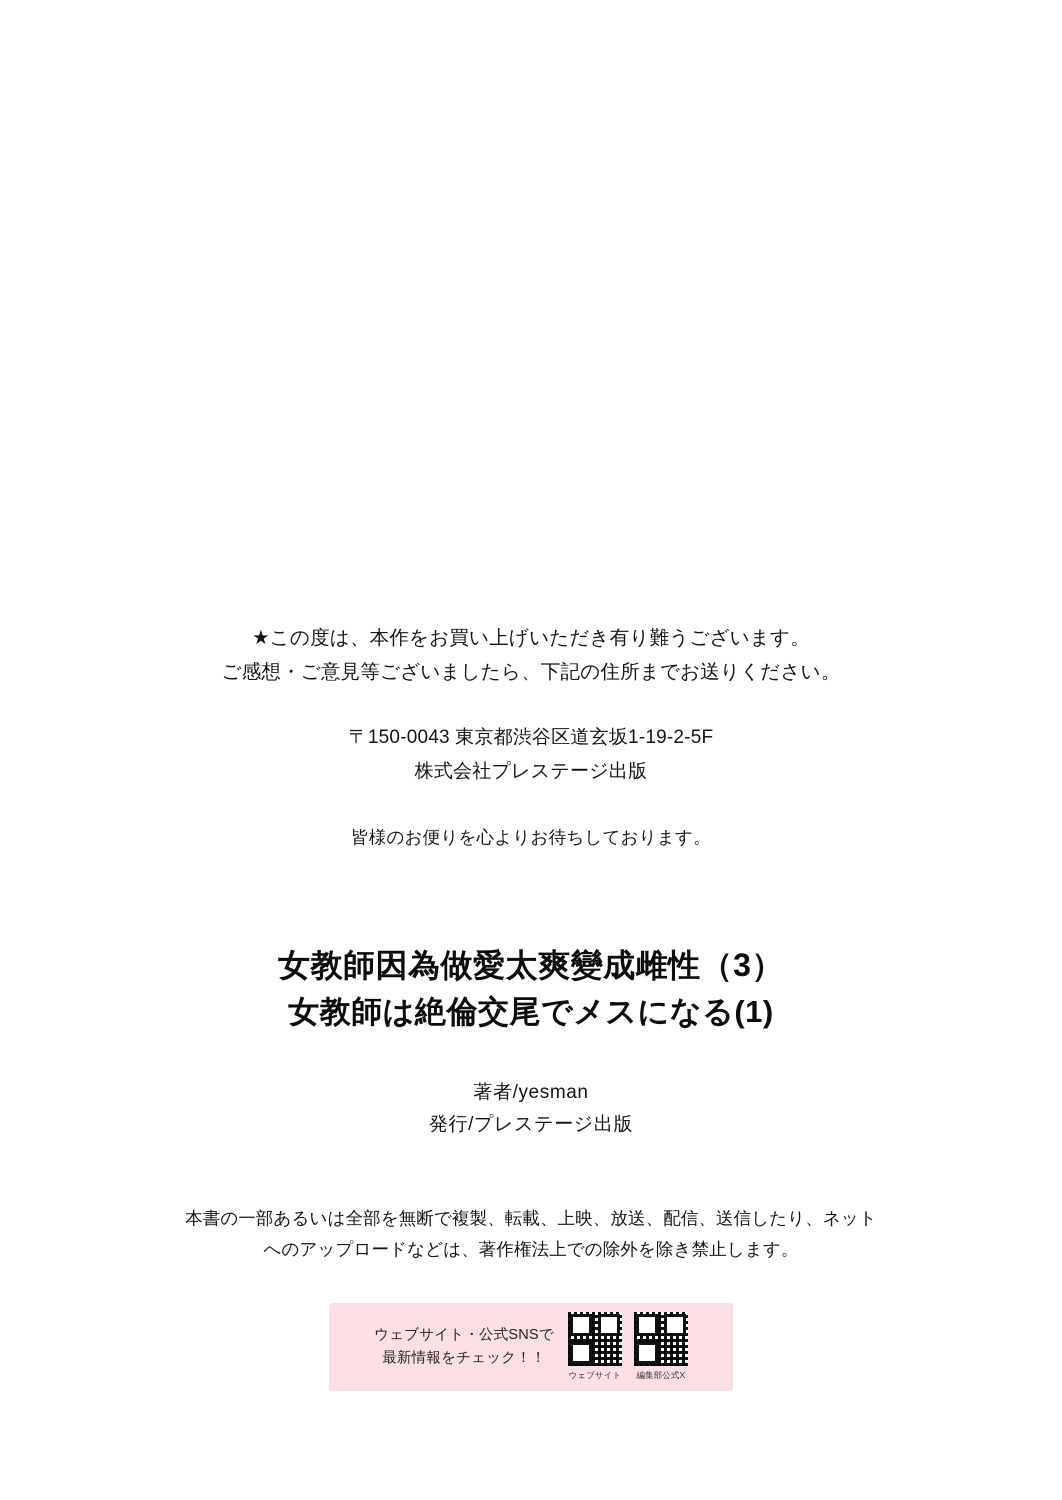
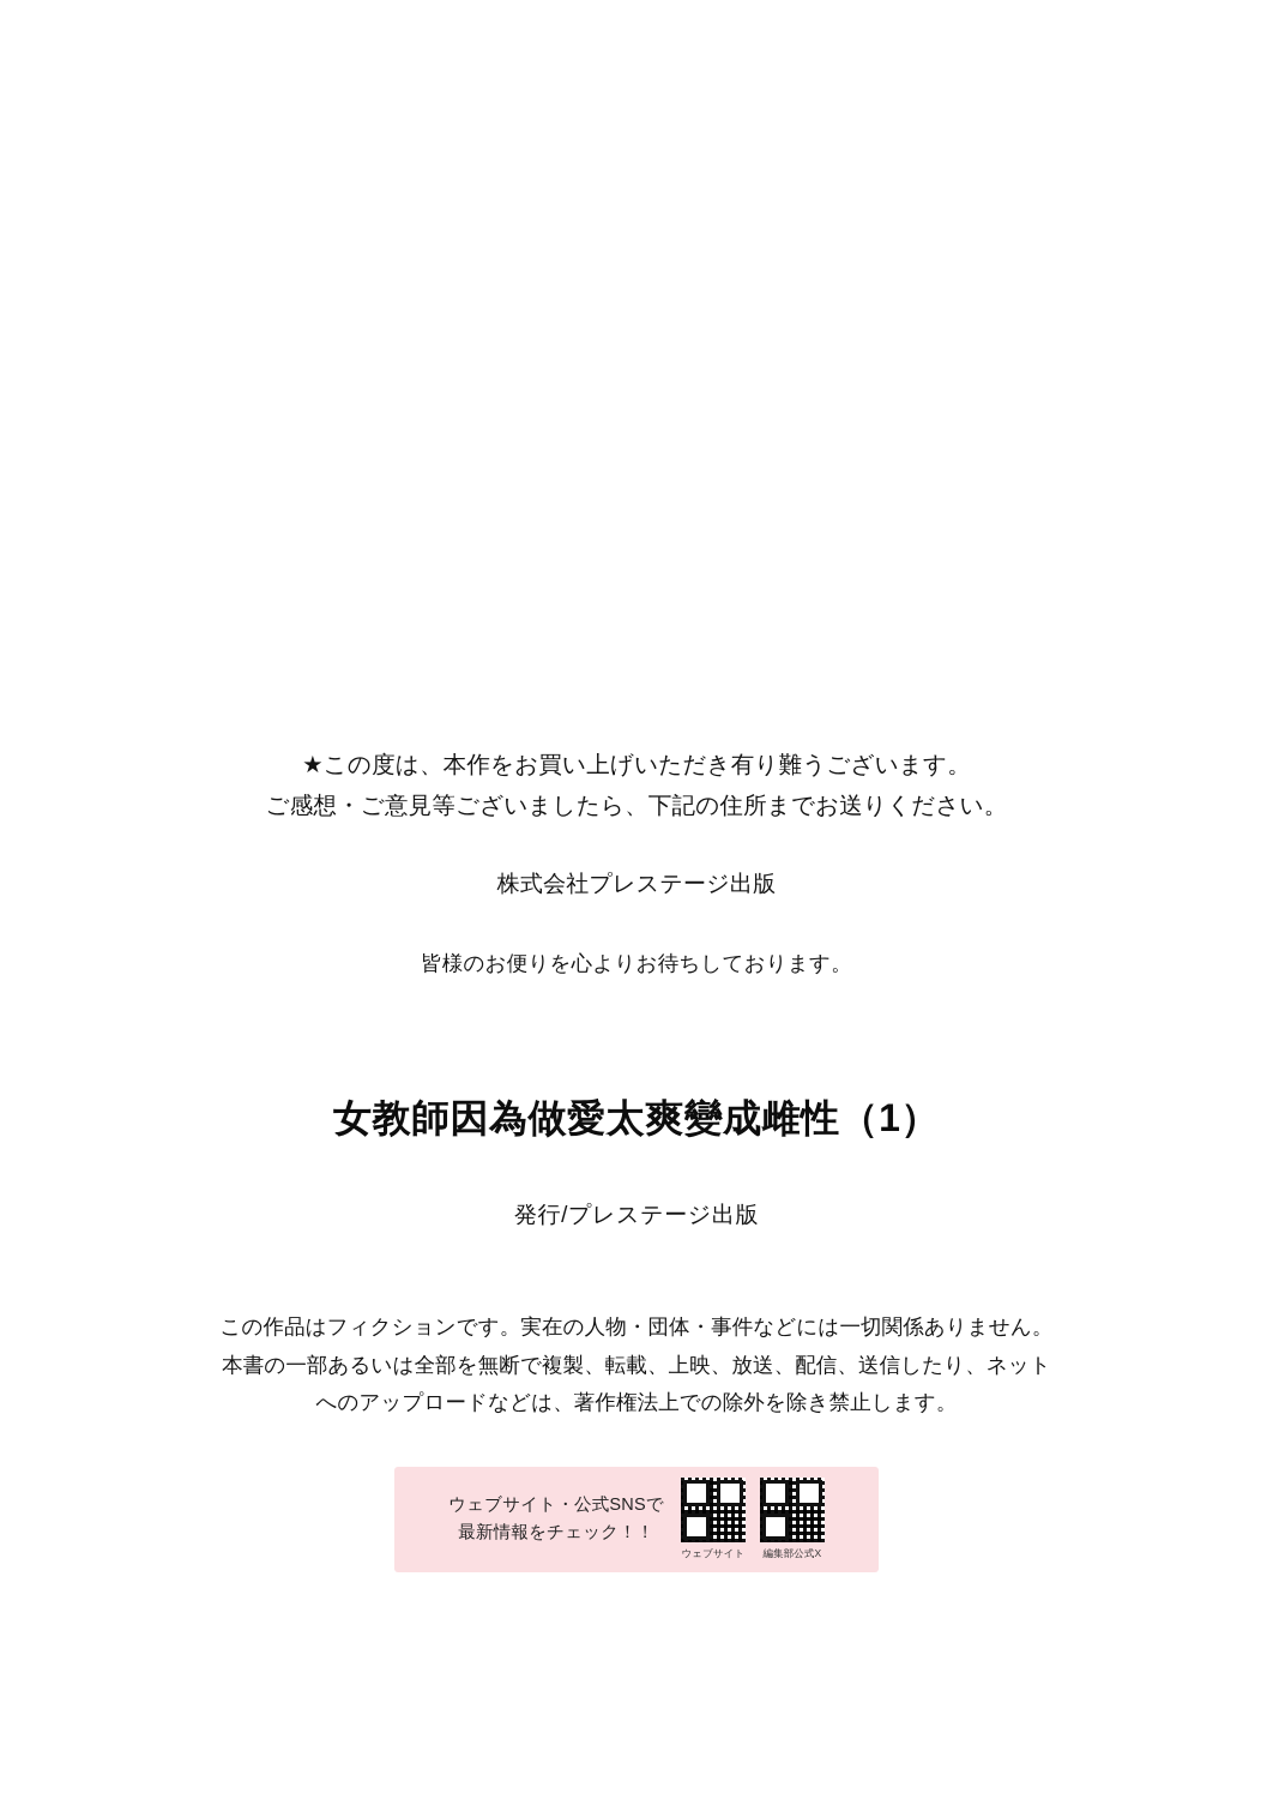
  ★この度は、本作をお買い上げいただき有り難うございます。
  ご感想・ご意見等ございましたら、下記の住所までお送りください。
- 〒150-0043 東京都渋谷区道玄坂1-19-2-5F
  株式会社プレステージ出版
  皆様のお便りを心よりお待ちしております。
- 女教師因為做愛太爽變成雌性（3）
+ 女教師因為做愛太爽變成雌性（1）
- 女教師は絶倫交尾でメスになる(1)
- 著者/yesman
  発行/プレステージ出版
+ この作品はフィクションです。実在の人物・団体・事件などには一切関係ありません。
  本書の一部あるいは全部を無断で複製、転載、上映、放送、配信、送信したり、ネット
  へのアップロードなどは、著作権法上での除外を除き禁止します。
  ウェブサイト・公式SNSで
  最新情報をチェック！！
  ウェブサイト
  編集部公式X
